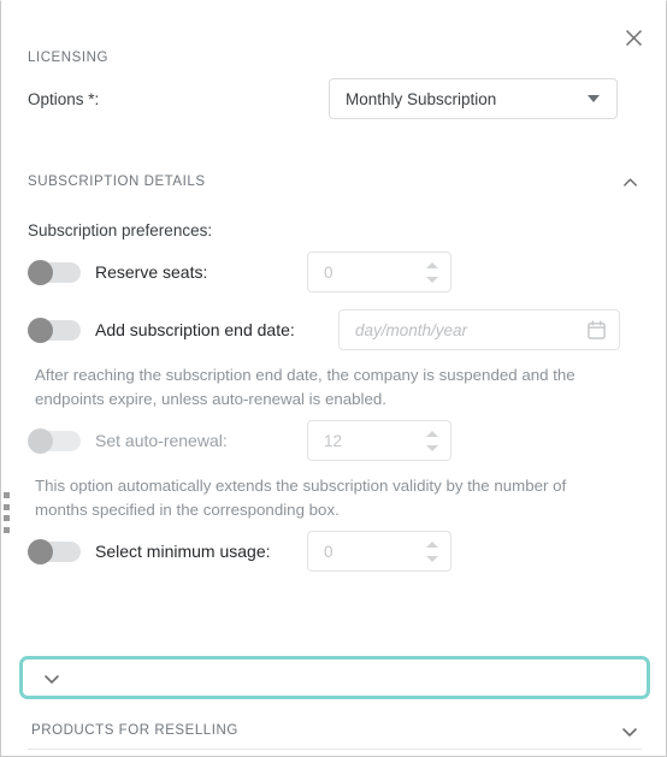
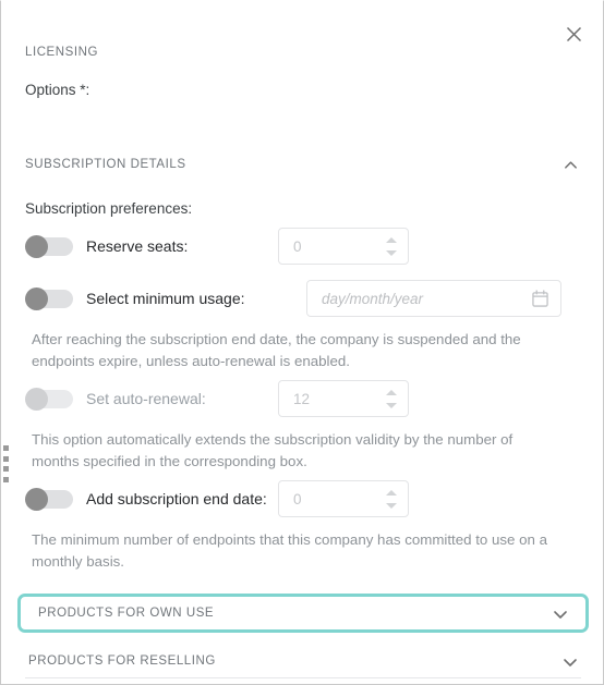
  LICENSING
  Options *:
- Monthly Subscription
  SUBSCRIPTION DETAILS
  Subscription preferences:
  Reserve seats:
  0
- Add subscription end date:
+ Select minimum usage:
  day/month/year
  After reaching the subscription end date, the company is suspended and the endpoints expire, unless auto-renewal is enabled.
  Set auto-renewal:
  12
  This option automatically extends the subscription validity by the number of months specified in the corresponding box.
- Select minimum usage:
+ Add subscription end date:
  0
+ The minimum number of endpoints that this company has committed to use on a monthly basis.
+ PRODUCTS FOR OWN USE
  PRODUCTS FOR RESELLING
